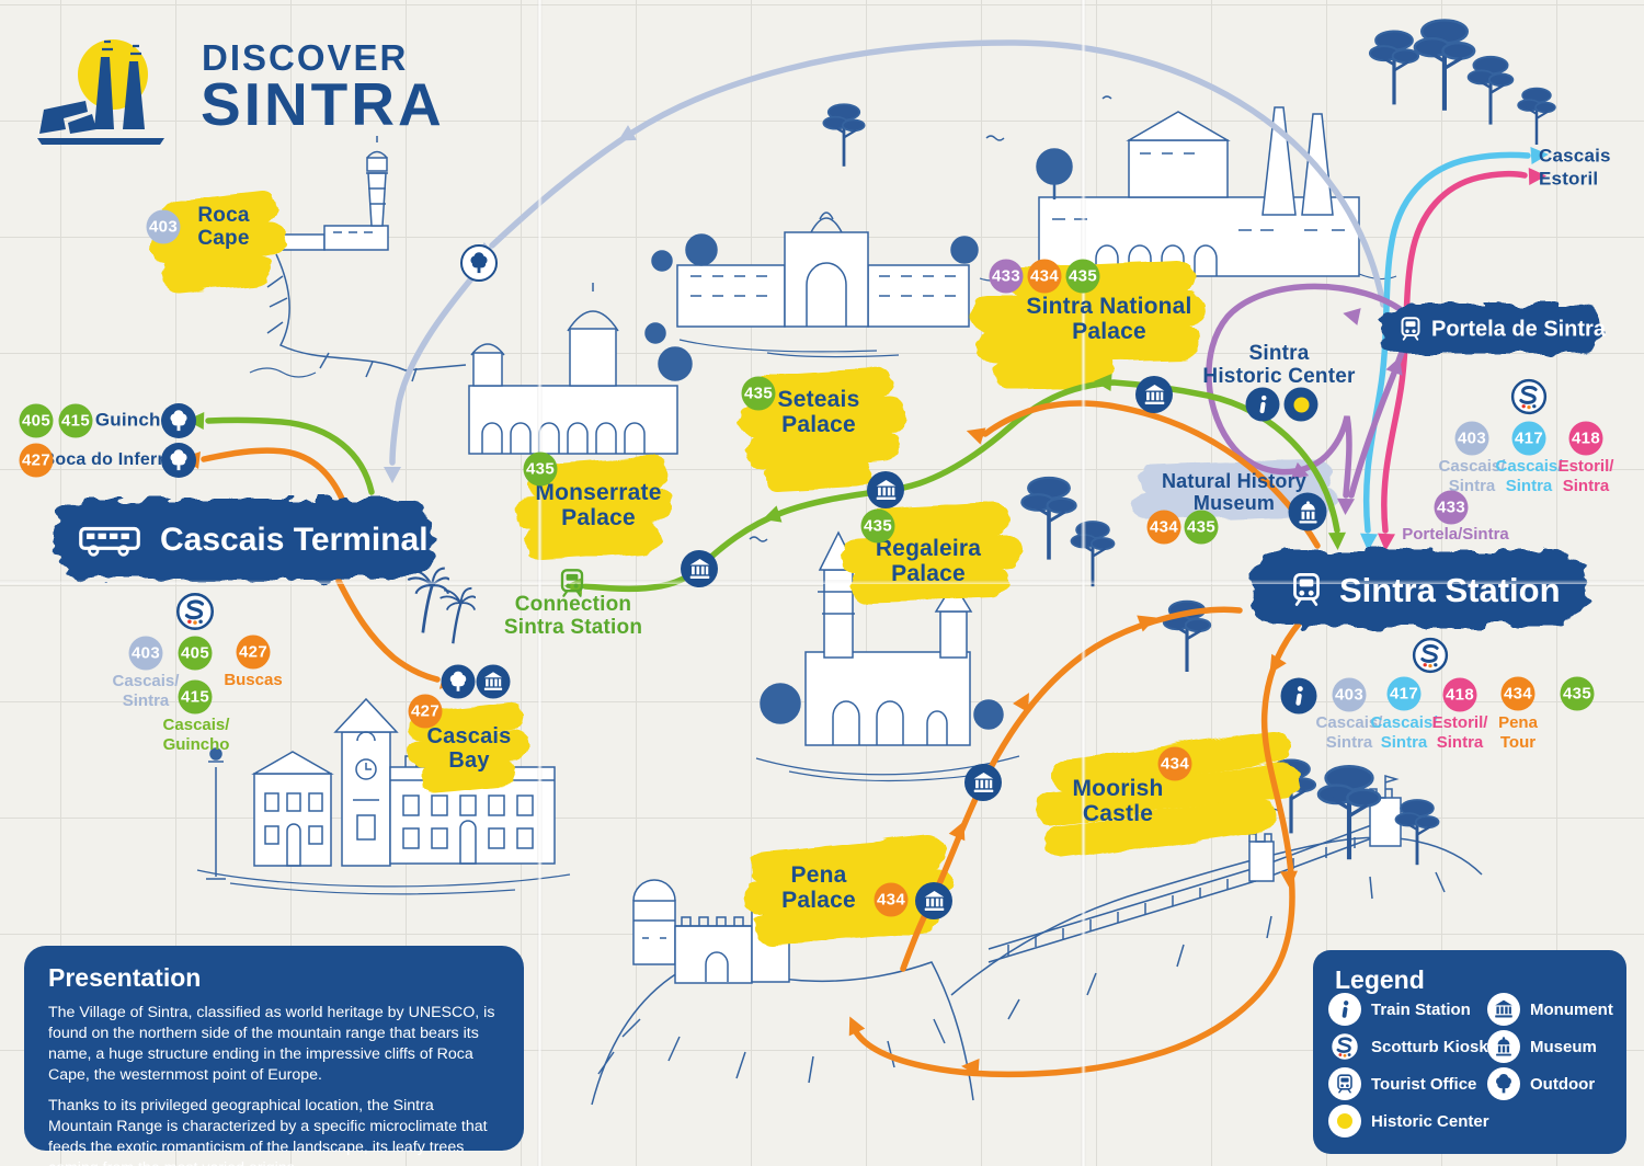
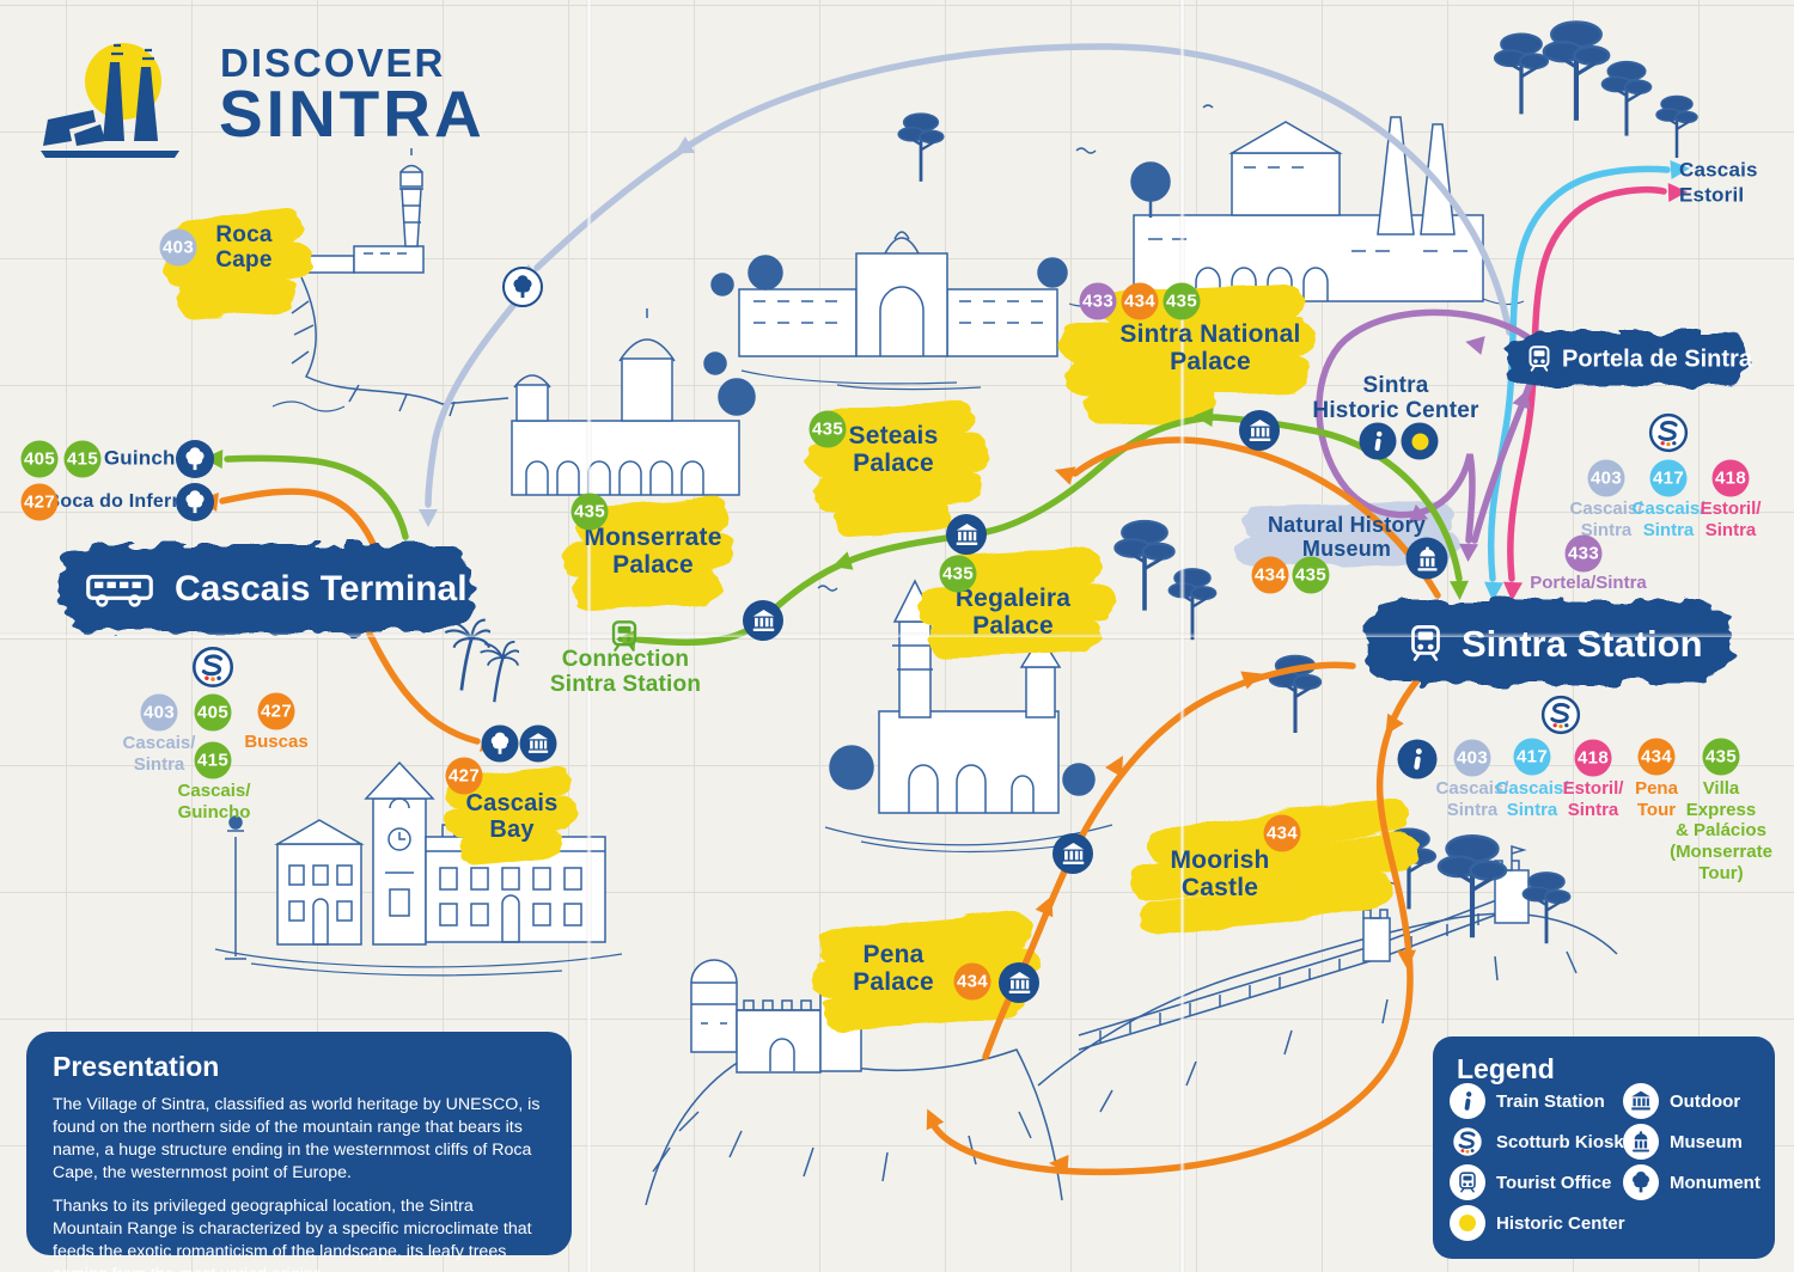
  DISCOVER
  SINTRA
  403
  Roca
  Cape
  405
  415
  Guinch
  427
  oca do Infer
  Cascais Terminal
  403
  Cascais/
  Sintra
  405
  427
  Buscas
  415
  Cascais/
  Guincho
  427
  Cascais
  Bay
  435
  Monserrate
  Palace
  Connection
  Sintra Station
  435
  Seteais
  Palace
  435
  Regaleira
  Palace
  433
  434
  435
  Sintra National
  Palace
  Sintra
  Historic Center
  Natural History
  Museum
  434
  435
  Portela de Sintra
  Cascais
  Estoril
  403
  Cascais/
  Sintra
  417
  Cascais/
  Sintra
  418
  Estoril/
  Sintra
  433
  Portela/Sintra
  Sintra Station
  403
  Cascais/
  Sintra
  417
  Cascais/
  Sintra
  418
  Estoril/
  Sintra
  434
  Pena
  Tour
  435
+ Villa
+ Express
+ & Palácios
+ (Monserrate
+ Tour)
  434
  Moorish
  Castle
  Pena
  Palace
  434
  Presentation
- The Village of Sintra, classified as world heritage by UNESCO, is found on the northern side of the mountain range that bears its name, a huge structure ending in the impressive cliffs of Roca Cape, the westernmost point of Europe.
+ The Village of Sintra, classified as world heritage by UNESCO, is found on the northern side of the mountain range that bears its name, a huge structure ending in the westernmost cliffs of Roca Cape, the westernmost point of Europe.
  Thanks to its privileged geographical location, the Sintra Mountain Range is characterized by a specific microclimate that feeds the exotic romanticism of the landscape, its leafy trees
  Legend
  Train Station
  Scotturb Kiosk
  Tourist Office
  Historic Center
- Monument
+ Outdoor
  Museum
- Outdoor
+ Monument
